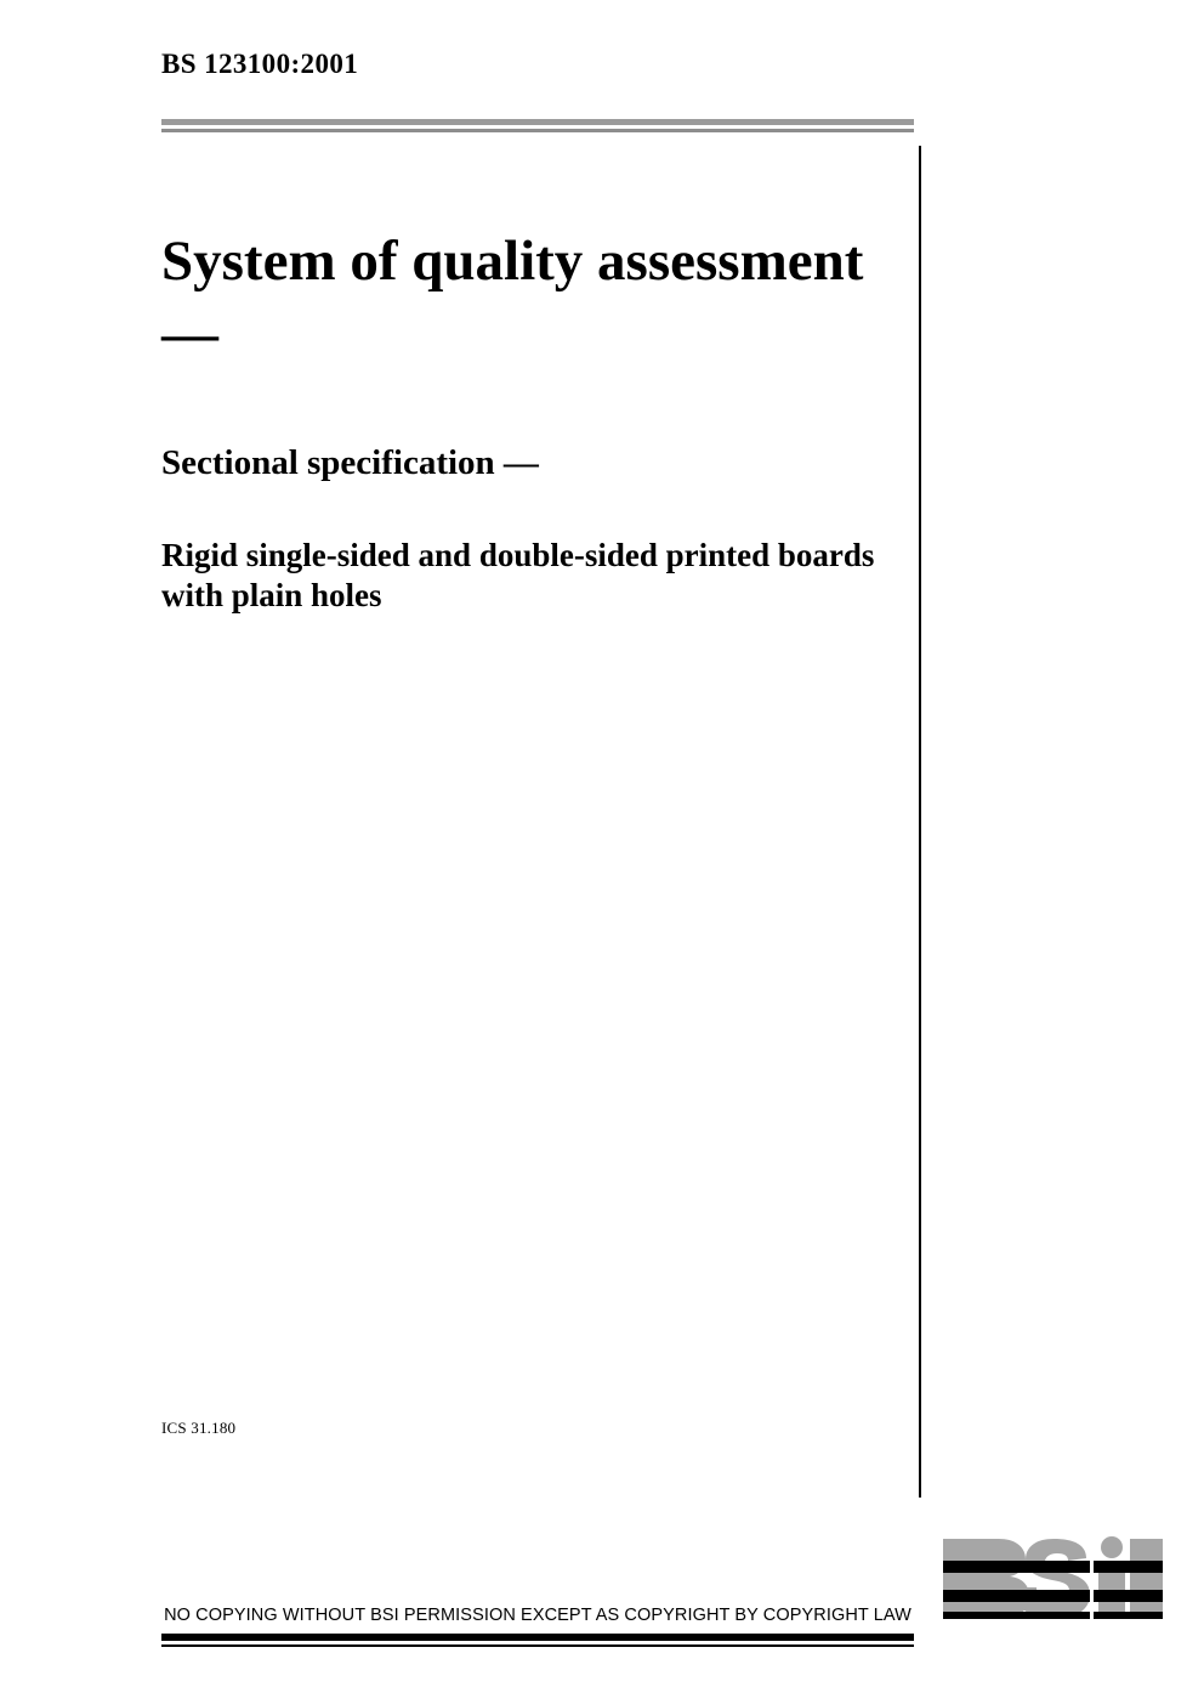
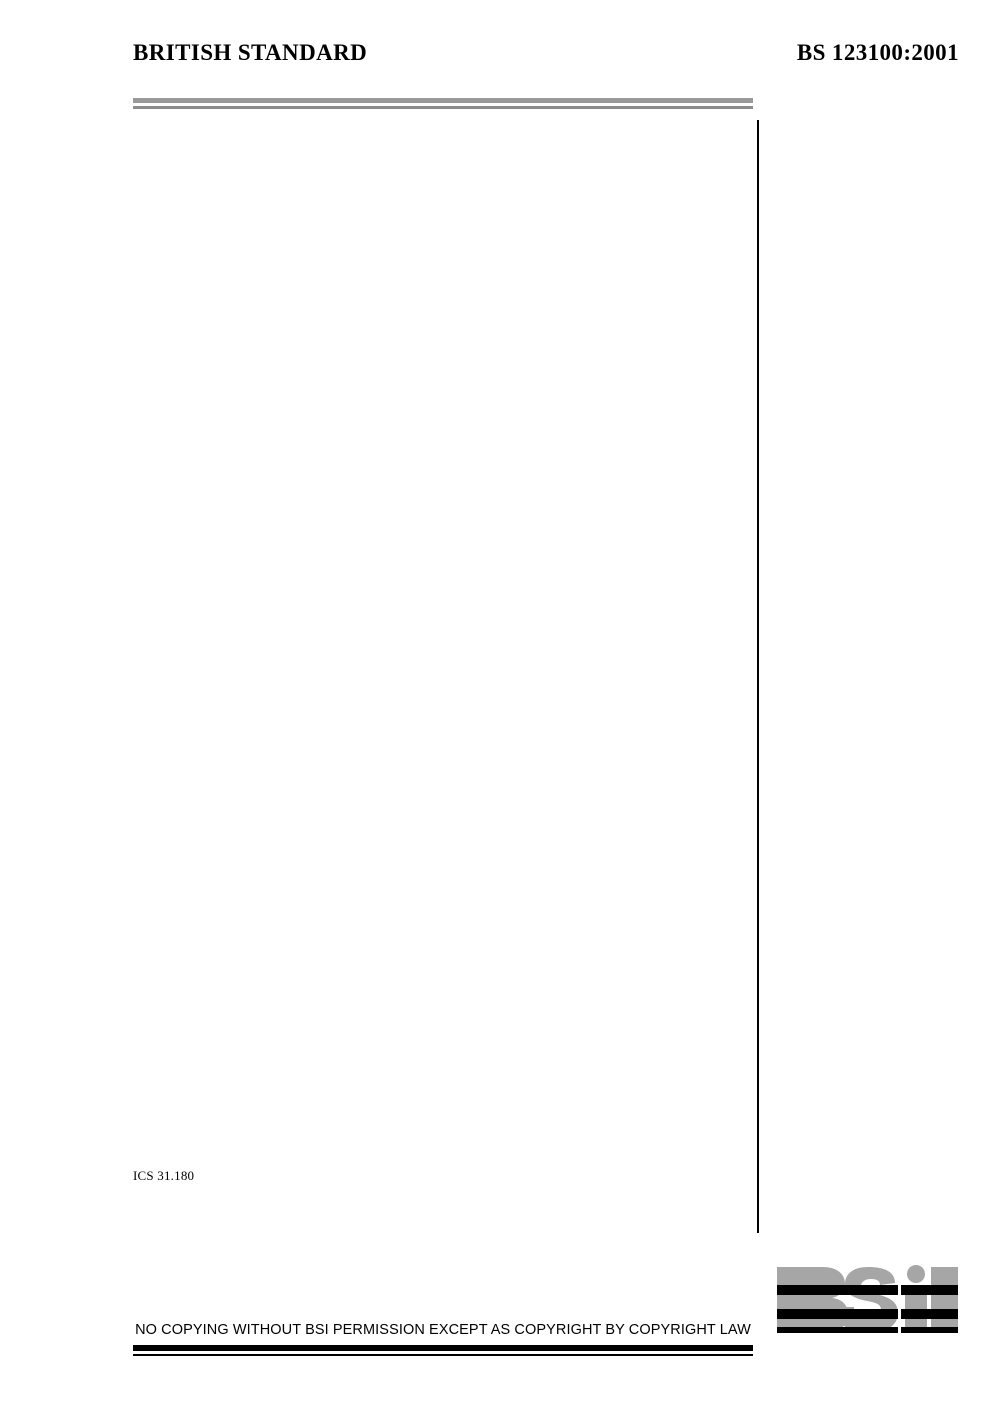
+ BRITISH STANDARD
  BS 123100:2001
- System of quality assessment —
- Sectional specification —
- Rigid single-sided and double-sided printed boards with plain holes
  ICS 31.180
  NO COPYING WITHOUT BSI PERMISSION EXCEPT AS COPYRIGHT BY COPYRIGHT LAW
